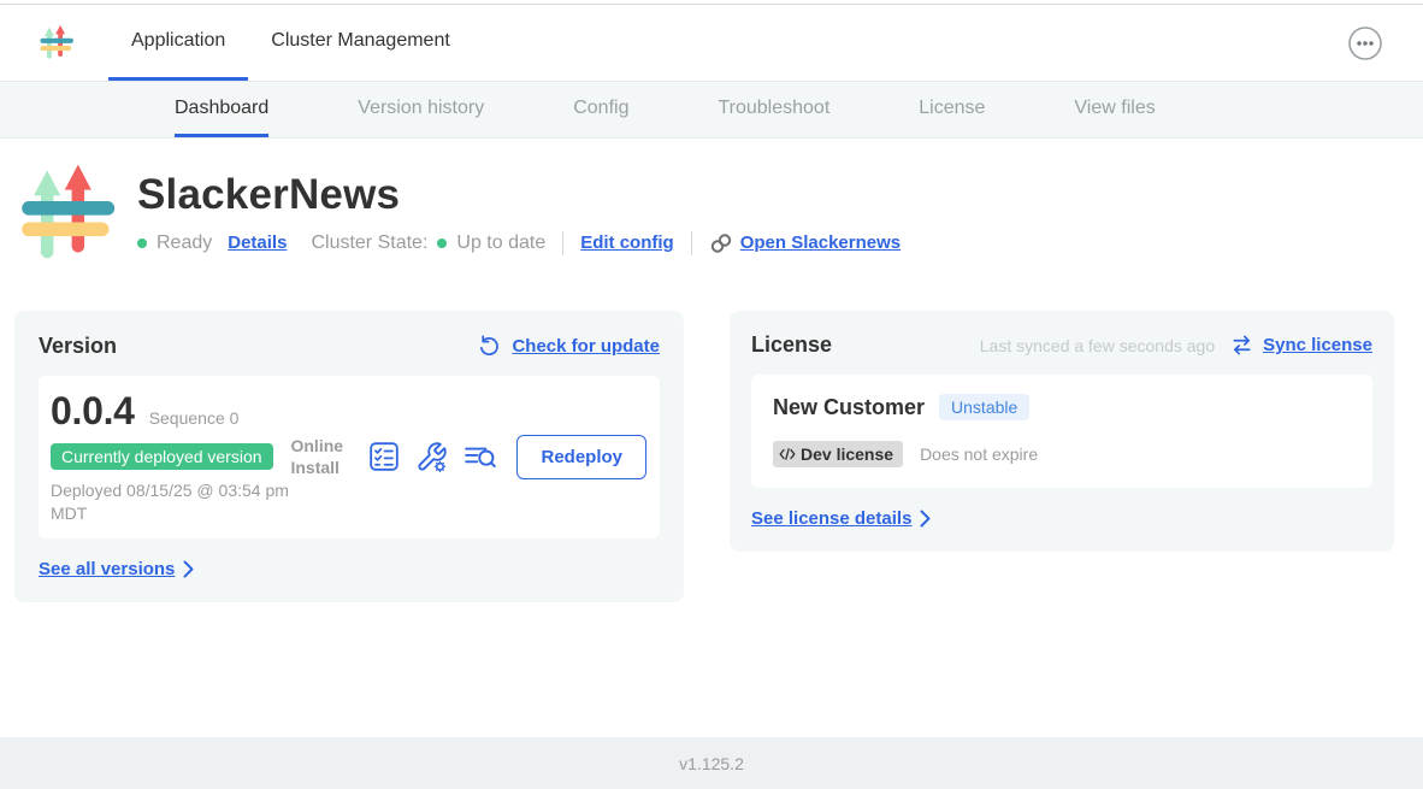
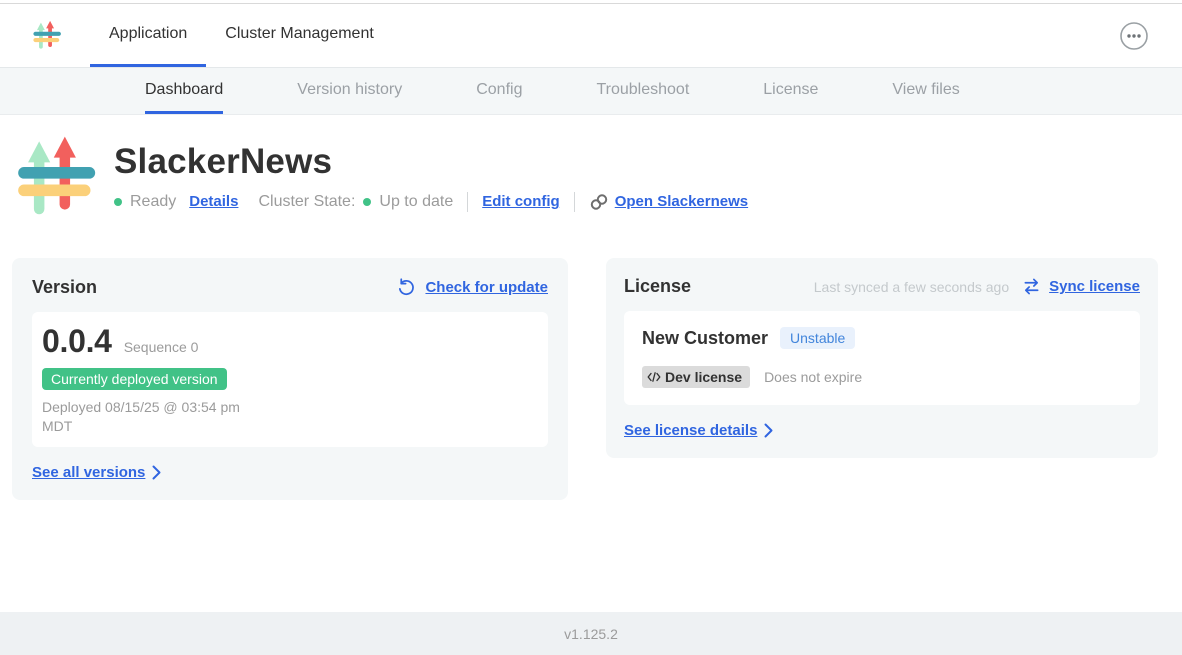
  Application
  Cluster Management
  Dashboard
  Version history
  Config
  Troubleshoot
  License
  View files
  SlackerNews
  Ready
  Details
  Cluster State:
  Up to date
  Edit config
  Open Slackernews
  Version
  Check for update
  0.0.4
  Sequence 0
  Currently deployed version
  Deployed 08/15/25 @ 03:54 pm MDT
- Online Install
- Redeploy
  See all versions
  License
  Last synced a few seconds ago
  Sync license
  New Customer
  Unstable
  Dev license
  Does not expire
  See license details
  v1.125.2
